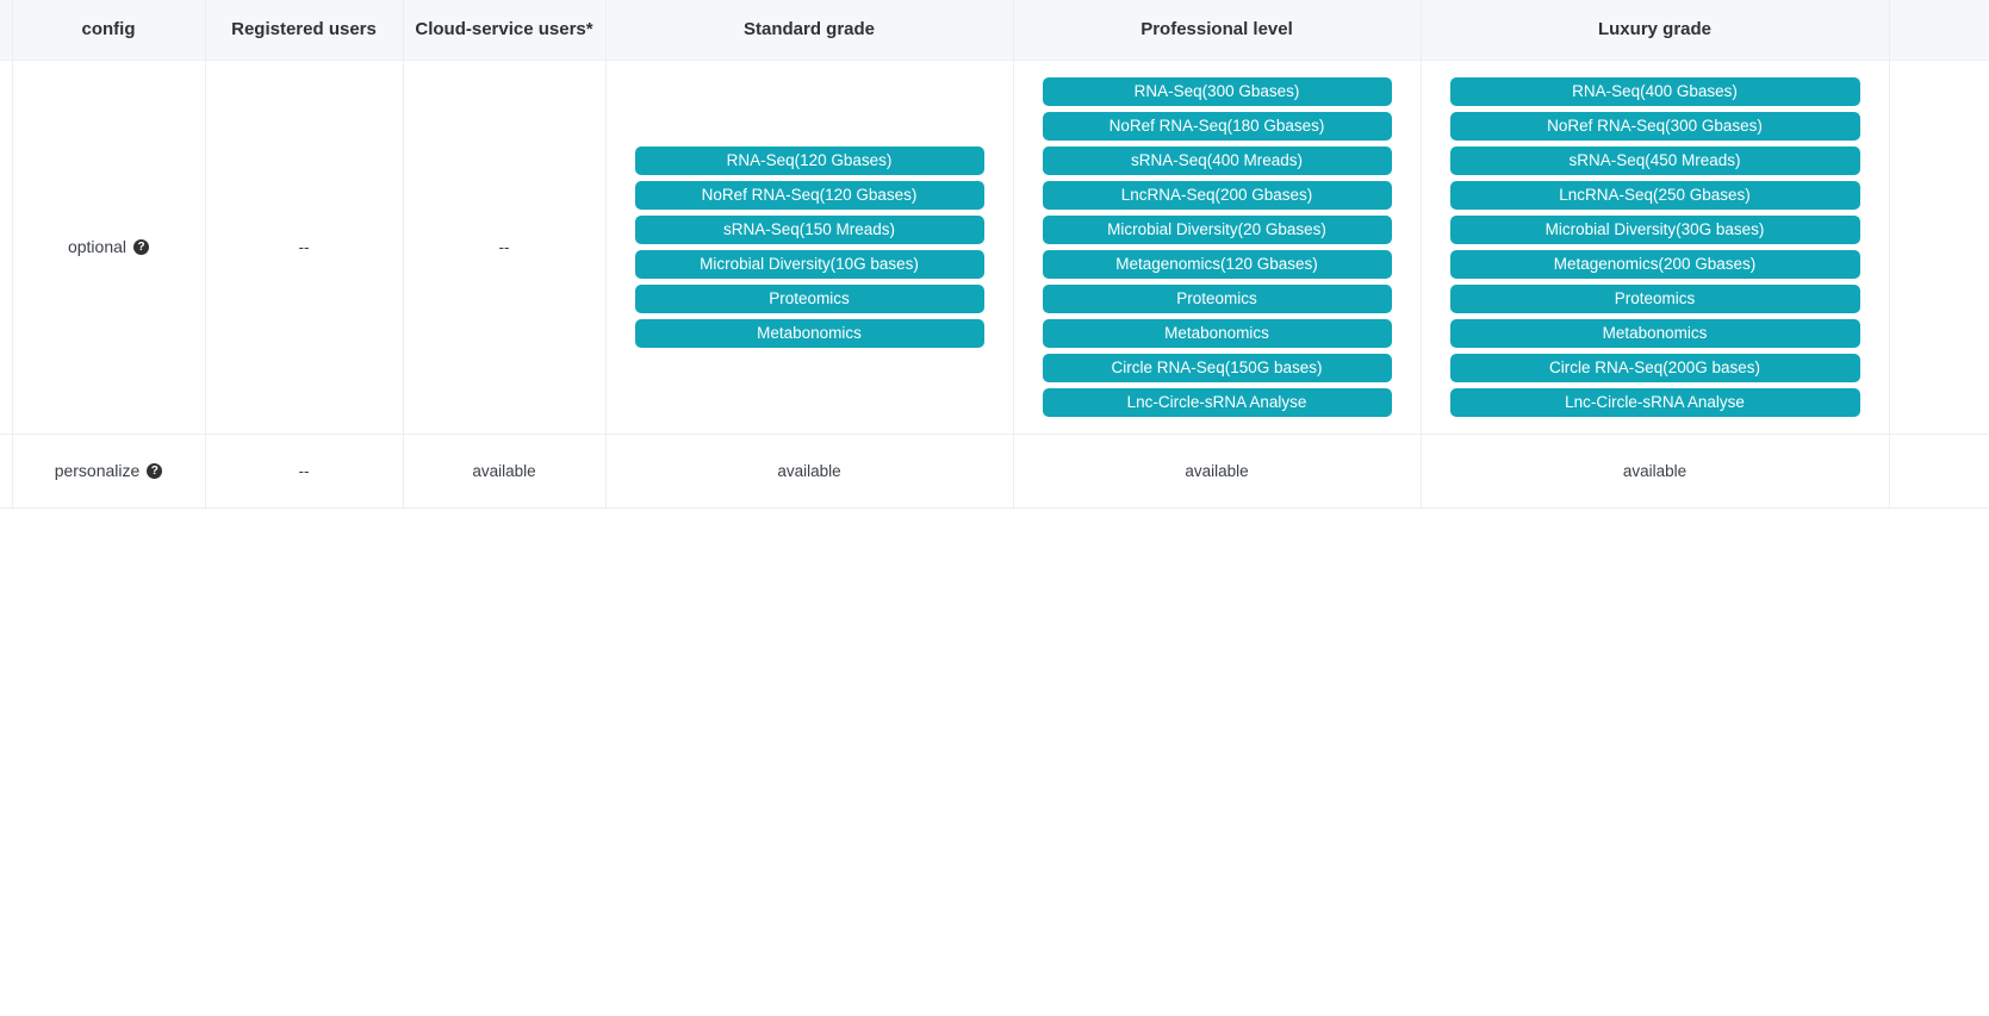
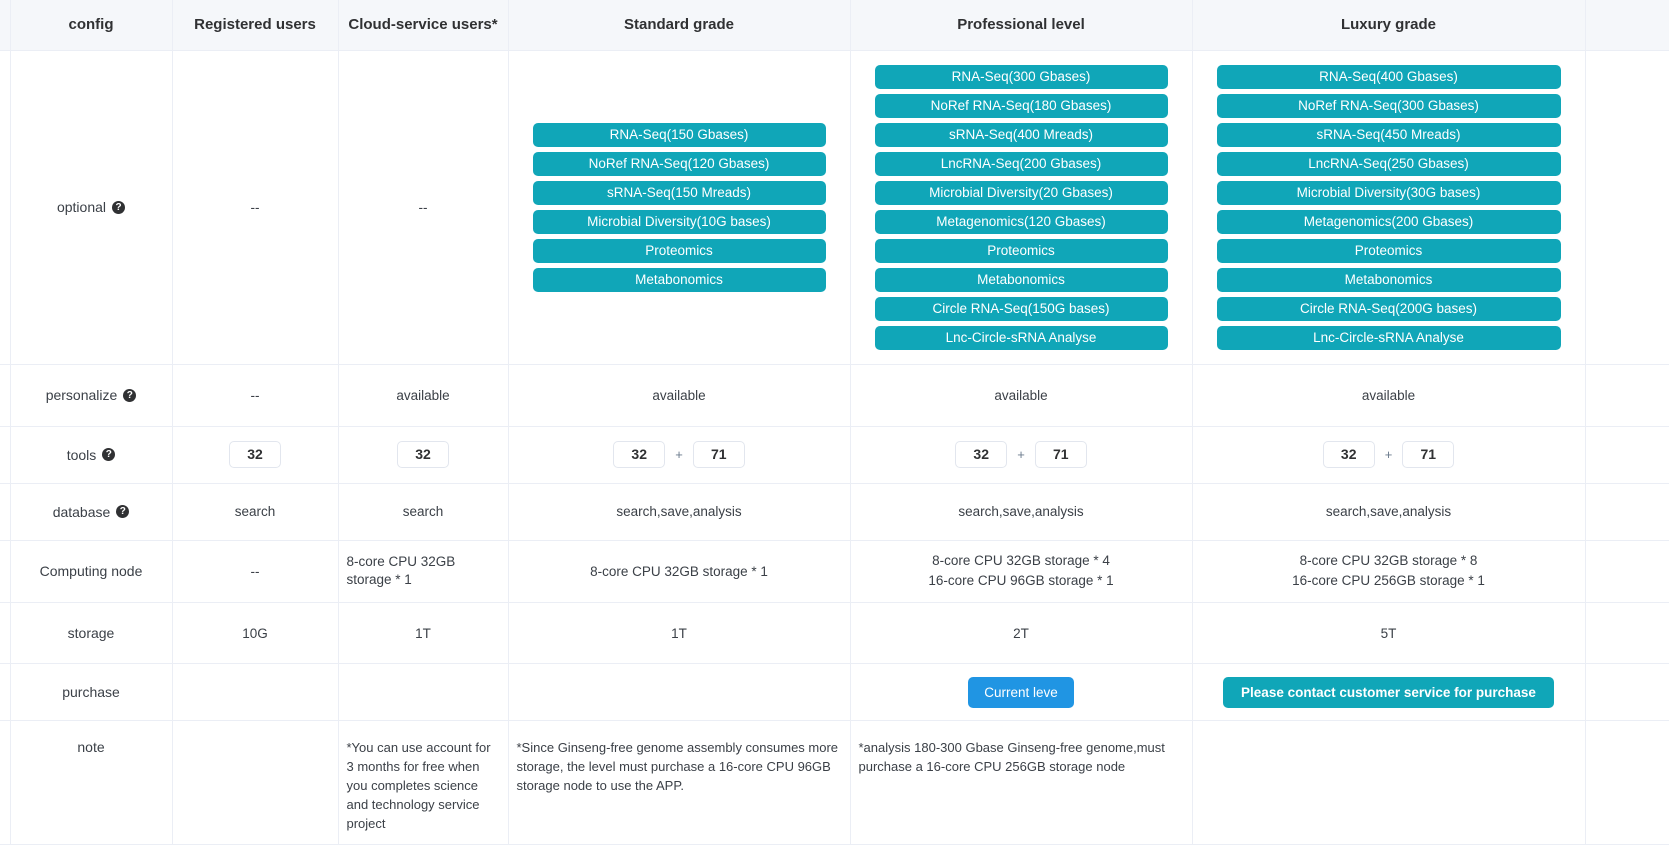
  	config	Registered users	Cloud-service users*	Standard grade	Professional level	Luxury grade
- 	optional ?	--	--	RNA-Seq(120 Gbases)NoRef RNA-Seq(120 Gbases)sRNA-Seq(150 Mreads)Microbial Diversity(10G bases)ProteomicsMetabonomics	RNA-Seq(300 Gbases)NoRef RNA-Seq(180 Gbases)sRNA-Seq(400 Mreads)LncRNA-Seq(200 Gbases)Microbial Diversity(20 Gbases)Metagenomics(120 Gbases)ProteomicsMetabonomicsCircle RNA-Seq(150G bases)Lnc-Circle-sRNA Analyse	RNA-Seq(400 Gbases)NoRef RNA-Seq(300 Gbases)sRNA-Seq(450 Mreads)LncRNA-Seq(250 Gbases)Microbial Diversity(30G bases)Metagenomics(200 Gbases)ProteomicsMetabonomicsCircle RNA-Seq(200G bases)Lnc-Circle-sRNA Analyse
+ 	optional ?	--	--	RNA-Seq(150 Gbases)NoRef RNA-Seq(120 Gbases)sRNA-Seq(150 Mreads)Microbial Diversity(10G bases)ProteomicsMetabonomics	RNA-Seq(300 Gbases)NoRef RNA-Seq(180 Gbases)sRNA-Seq(400 Mreads)LncRNA-Seq(200 Gbases)Microbial Diversity(20 Gbases)Metagenomics(120 Gbases)ProteomicsMetabonomicsCircle RNA-Seq(150G bases)Lnc-Circle-sRNA Analyse	RNA-Seq(400 Gbases)NoRef RNA-Seq(300 Gbases)sRNA-Seq(450 Mreads)LncRNA-Seq(250 Gbases)Microbial Diversity(30G bases)Metagenomics(200 Gbases)ProteomicsMetabonomicsCircle RNA-Seq(200G bases)Lnc-Circle-sRNA Analyse
  	personalize ?	--	available	available	available	available
+ 	tools ?	32	32	32 + 71	32 + 71	32 + 71
+ 	database ?	search	search	search,save,analysis	search,save,analysis	search,save,analysis
+ 	Computing node	--	8-core CPU 32GB storage * 1	8-core CPU 32GB storage * 1	8-core CPU 32GB storage * 4 16-core CPU 96GB storage * 1	8-core CPU 32GB storage * 8 16-core CPU 256GB storage * 1
+ 	storage	10G	1T	1T	2T	5T
+ 	purchase				Current leve	Please contact customer service for purchase
+ 	note		*You can use account for 3 months for free when you completes science and technology service project	*Since Ginseng-free genome assembly consumes more storage, the level must purchase a 16-core CPU 96GB storage node to use the APP.	*analysis 180-300 Gbase Ginseng-free genome,must purchase a 16-core CPU 256GB storage node
